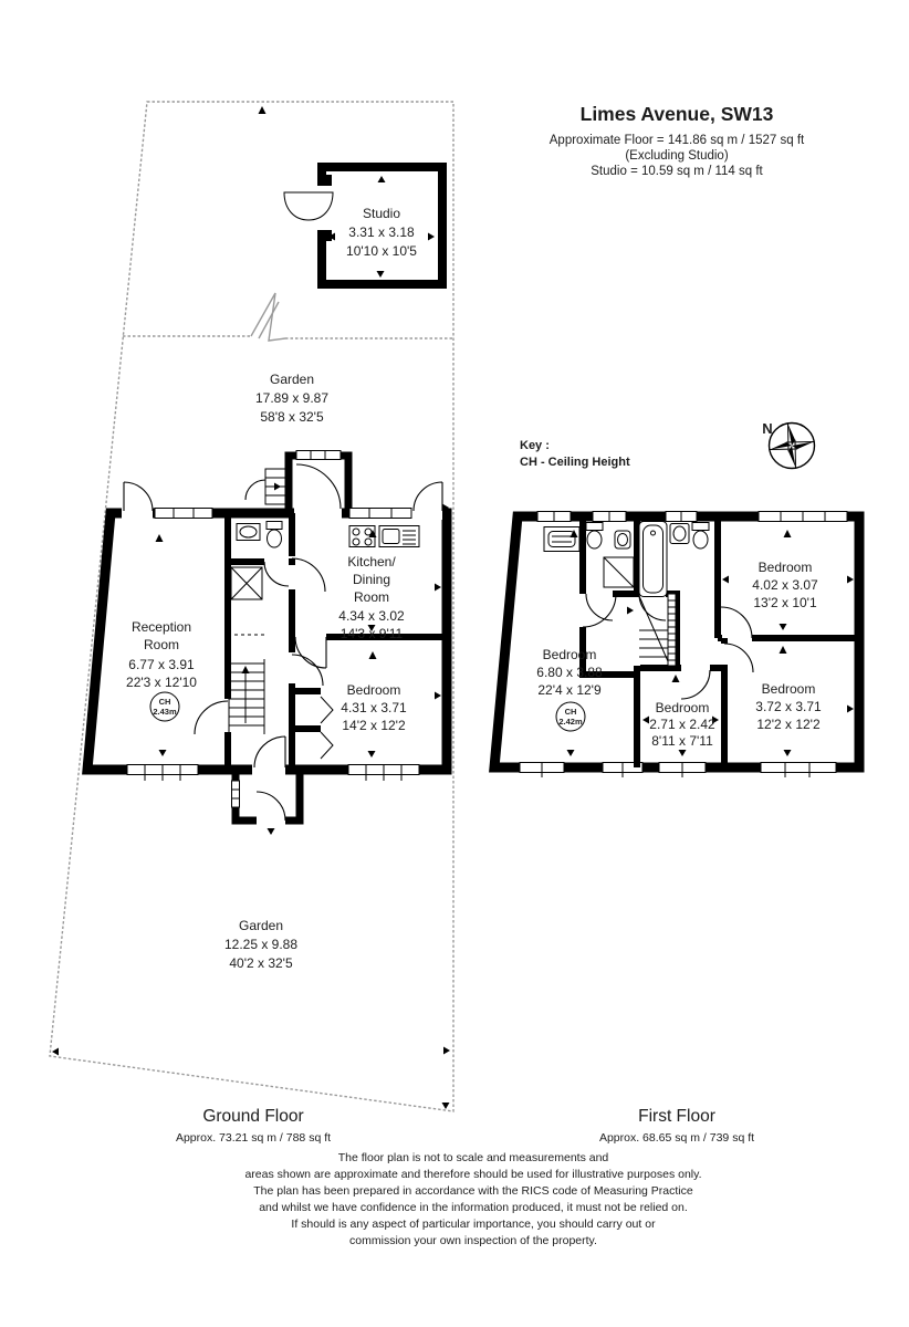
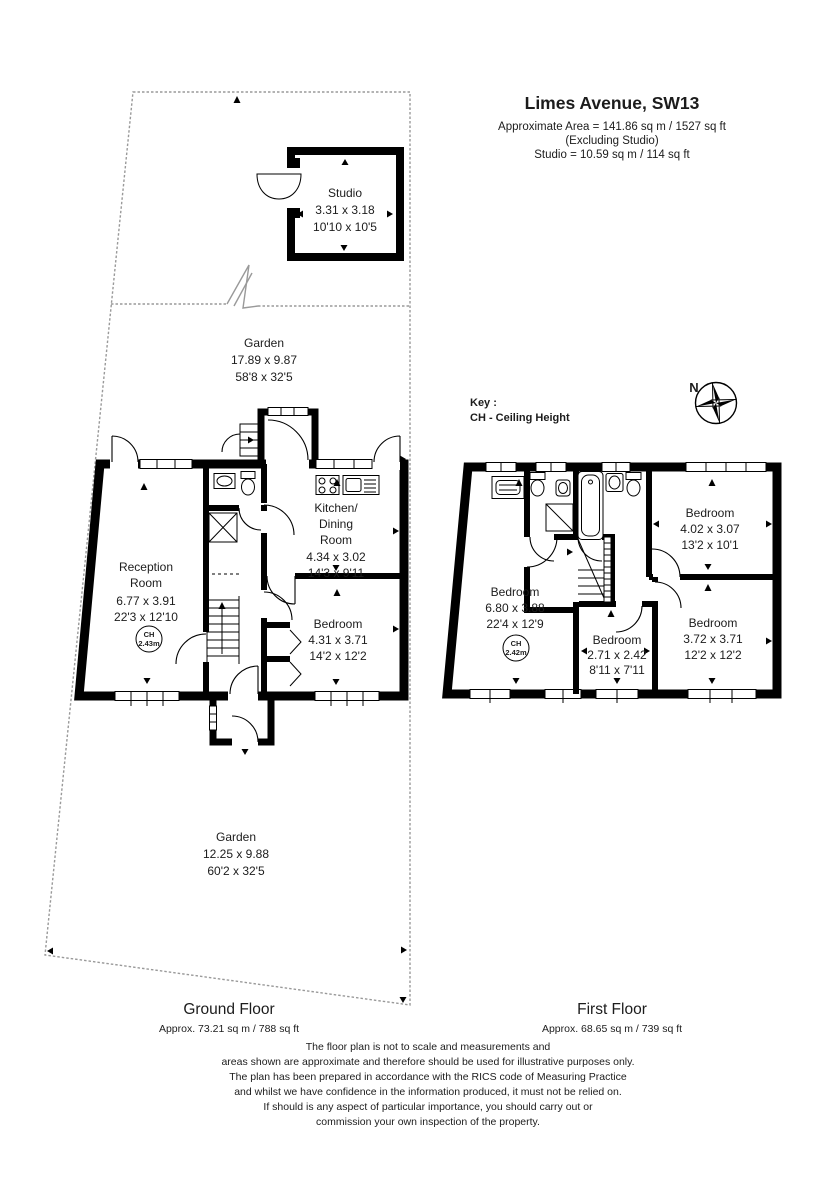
  Studio
  3.31 x 3.18
  10'10 x 10'5
  Garden
  17.89 x 9.87
  58'8 x 32'5
  Garden
  12.25 x 9.88
- 40'2 x 32'5
+ 60'2 x 32'5
  Reception
  Room
  6.77 x 3.91
  22'3 x 12'10
  CH
  2.43m
  Kitchen/
  Dining
  Room
  4.34 x 3.02
  14'3 x 9'11
  Bedroom
  4.31 x 3.71
  14'2 x 12'2
  Bedroom
  6.80 x 3.88
  22'4 x 12'9
  CH
  2.42m
  Bedroom
  4.02 x 3.07
  13'2 x 10'1
  Bedroom
  2.71 x 2.42
  8'11 x 7'11
  Bedroom
  3.72 x 3.71
  12'2 x 12'2
  Limes Avenue, SW13
- Approximate Floor = 141.86 sq m / 1527 sq ft
+ Approximate Area = 141.86 sq m / 1527 sq ft
  (Excluding Studio)
  Studio = 10.59 sq m / 114 sq ft
  Key :
  CH - Ceiling Height
  N
  Ground Floor
  Approx. 73.21 sq m / 788 sq ft
  First Floor
  Approx. 68.65 sq m / 739 sq ft
  The floor plan is not to scale and measurements and
  areas shown are approximate and therefore should be used for illustrative purposes only.
  The plan has been prepared in accordance with the RICS code of Measuring Practice
  and whilst we have confidence in the information produced, it must not be relied on.
  If should is any aspect of particular importance, you should carry out or
  commission your own inspection of the property.
